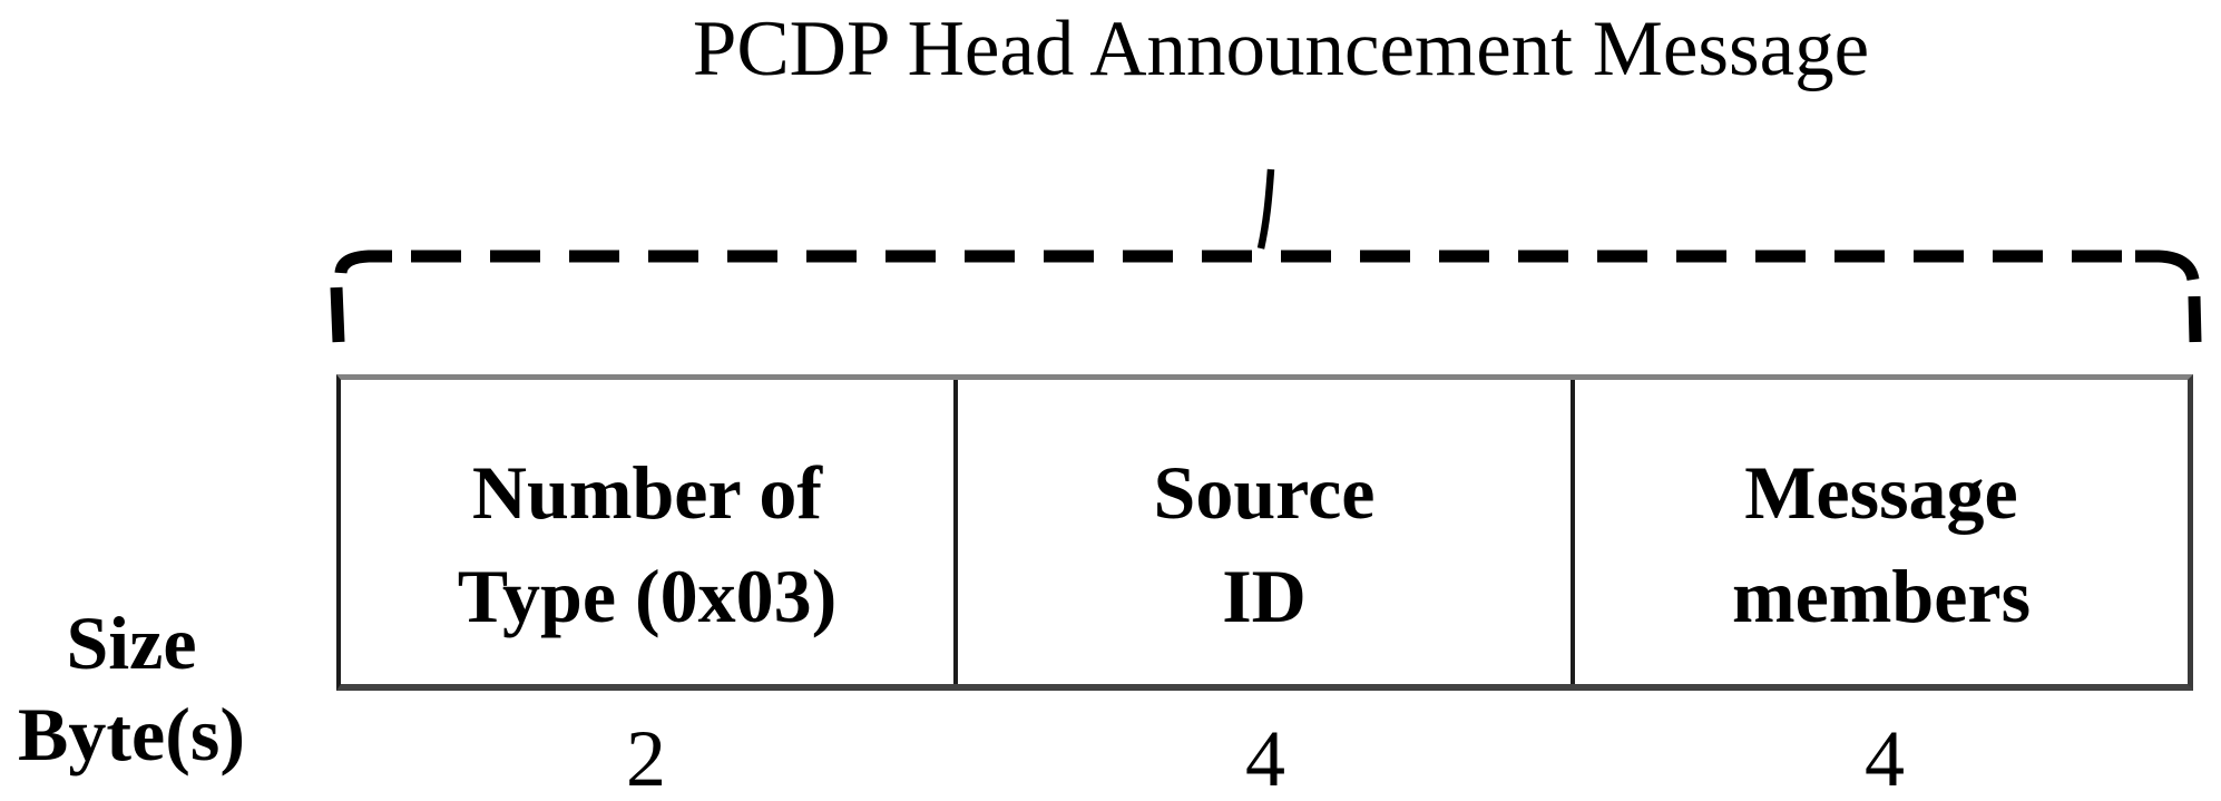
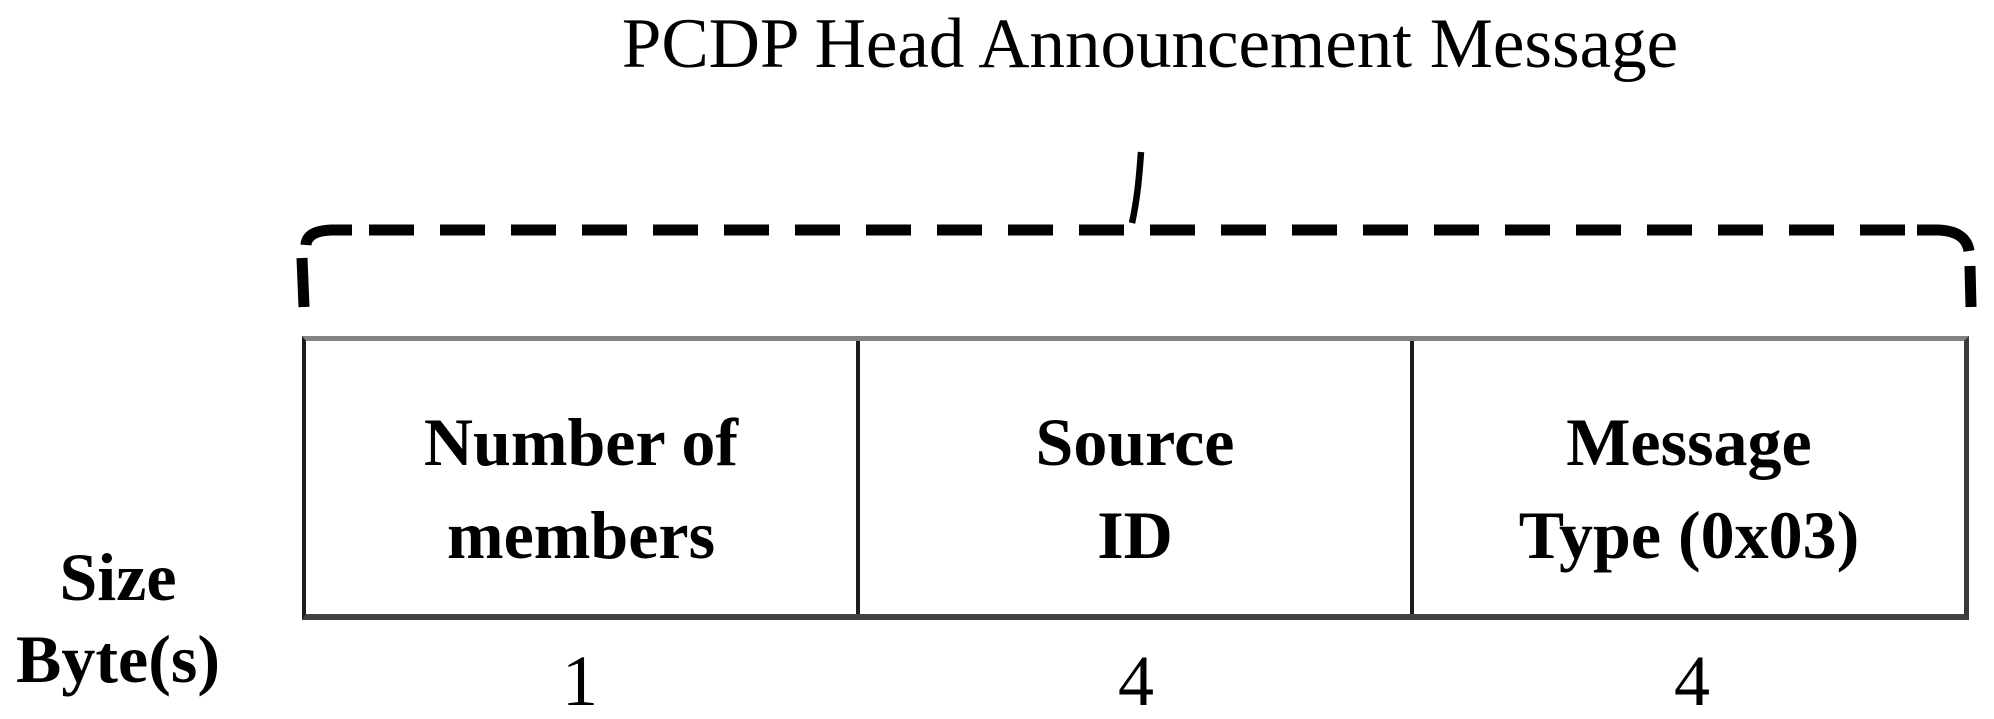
  PCDP Head Announcement Message
  Number of
- Type (0x03)
+ members
  Source
  ID
  Message
- members
+ Type (0x03)
  Size
  Byte(s)
- 2
+ 1
  4
  4
